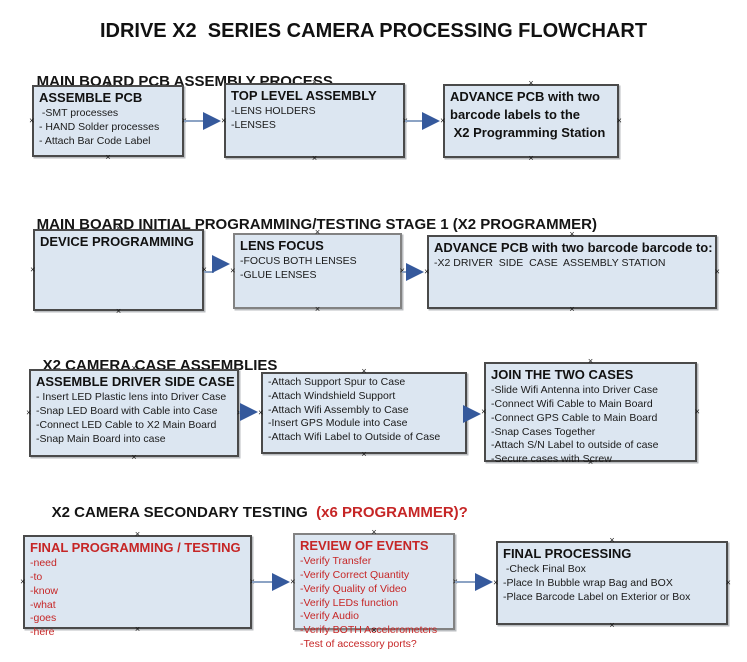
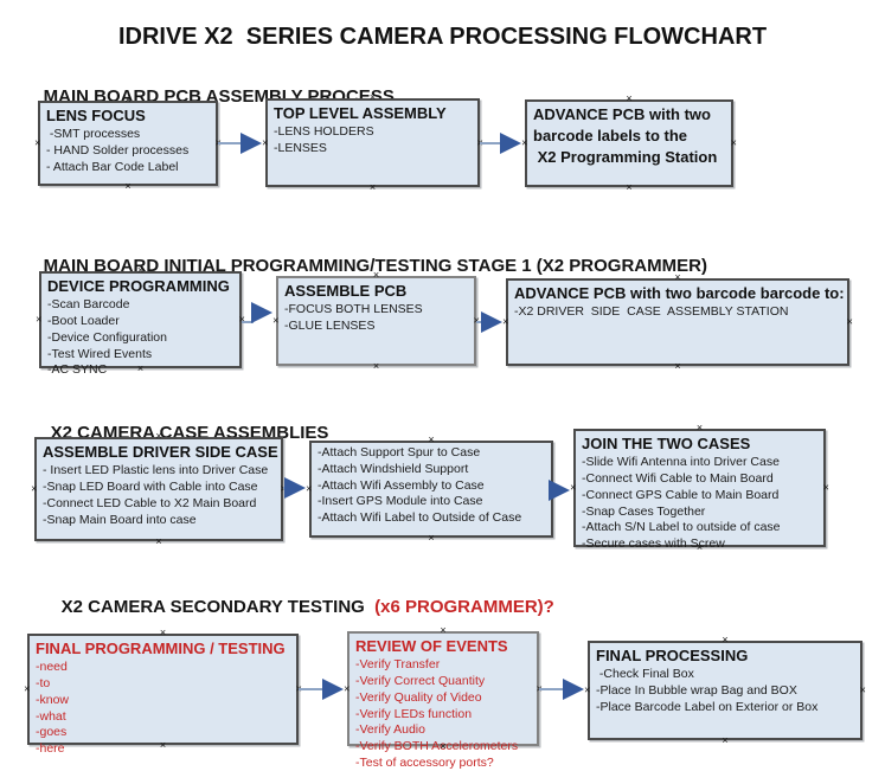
  IDRIVE X2 SERIES CAMERA PROCESSING FLOWCHART
  MAIN BOARD PCB ASSEMBLY PROCESS
  MAIN BOARD INITIAL PROGRAMMING/TESTING STAGE 1 (X2 PROGRAMMER)
  X2 CAMERA CASE ASSEMBLIES
  X2 CAMERA SECONDARY TESTING (x6 PROGRAMMER)?
- ASSEMBLE PCB
+ LENS FOCUS
  -SMT processes
  - HAND Solder processes
  - Attach Bar Code Label
  ×
  ×
  ×
  TOP LEVEL ASSEMBLY
  -LENS HOLDERS
  -LENSES
  ×
  ×
  ×
  ADVANCE PCB with two
  barcode labels to the
  X2 Programming Station
  ×
  ×
  ×
  ×
  DEVICE PROGRAMMING
+ -Scan Barcode
+ -Boot Loader
+ -Device Configuration
+ -Test Wired Events
+ -AC SYNC
  ×
  ×
  ×
  ×
- LENS FOCUS
+ ASSEMBLE PCB
  -FOCUS BOTH LENSES
  -GLUE LENSES
  ×
  ×
  ×
  ×
  ADVANCE PCB with two barcode barcode to:
  -X2 DRIVER SIDE CASE ASSEMBLY STATION
  ×
  ×
  ×
  ×
  ASSEMBLE DRIVER SIDE CASE
  - Insert LED Plastic lens into Driver Case
  -Snap LED Board with Cable into Case
  -Connect LED Cable to X2 Main Board
  -Snap Main Board into case
  ×
  ×
  ×
  -Attach Support Spur to Case
  -Attach Windshield Support
  -Attach Wifi Assembly to Case
  -Insert GPS Module into Case
  -Attach Wifi Label to Outside of Case
  ×
  ×
  ×
  ×
  JOIN THE TWO CASES
  -Slide Wifi Antenna into Driver Case
  -Connect Wifi Cable to Main Board
  -Connect GPS Cable to Main Board
  -Snap Cases Together
  -Attach S/N Label to outside of case
  -Secure cases with Screw
  ×
  ×
  ×
  ×
  FINAL PROGRAMMING / TESTING
  -need
  -to
  -know
  -what
  -goes
  -here
  ×
  ×
  ×
  REVIEW OF EVENTS
  -Verify Transfer
  -Verify Correct Quantity
  -Verify Quality of Video
  -Verify LEDs function
  -Verify Audio
  -Verify BOTH Accelerometers
  -Test of accessory ports?
  ×
  ×
  ×
  FINAL PROCESSING
  -Check Final Box
  -Place In Bubble wrap Bag and BOX
  -Place Barcode Label on Exterior or Box
  ×
  ×
  ×
  ×
